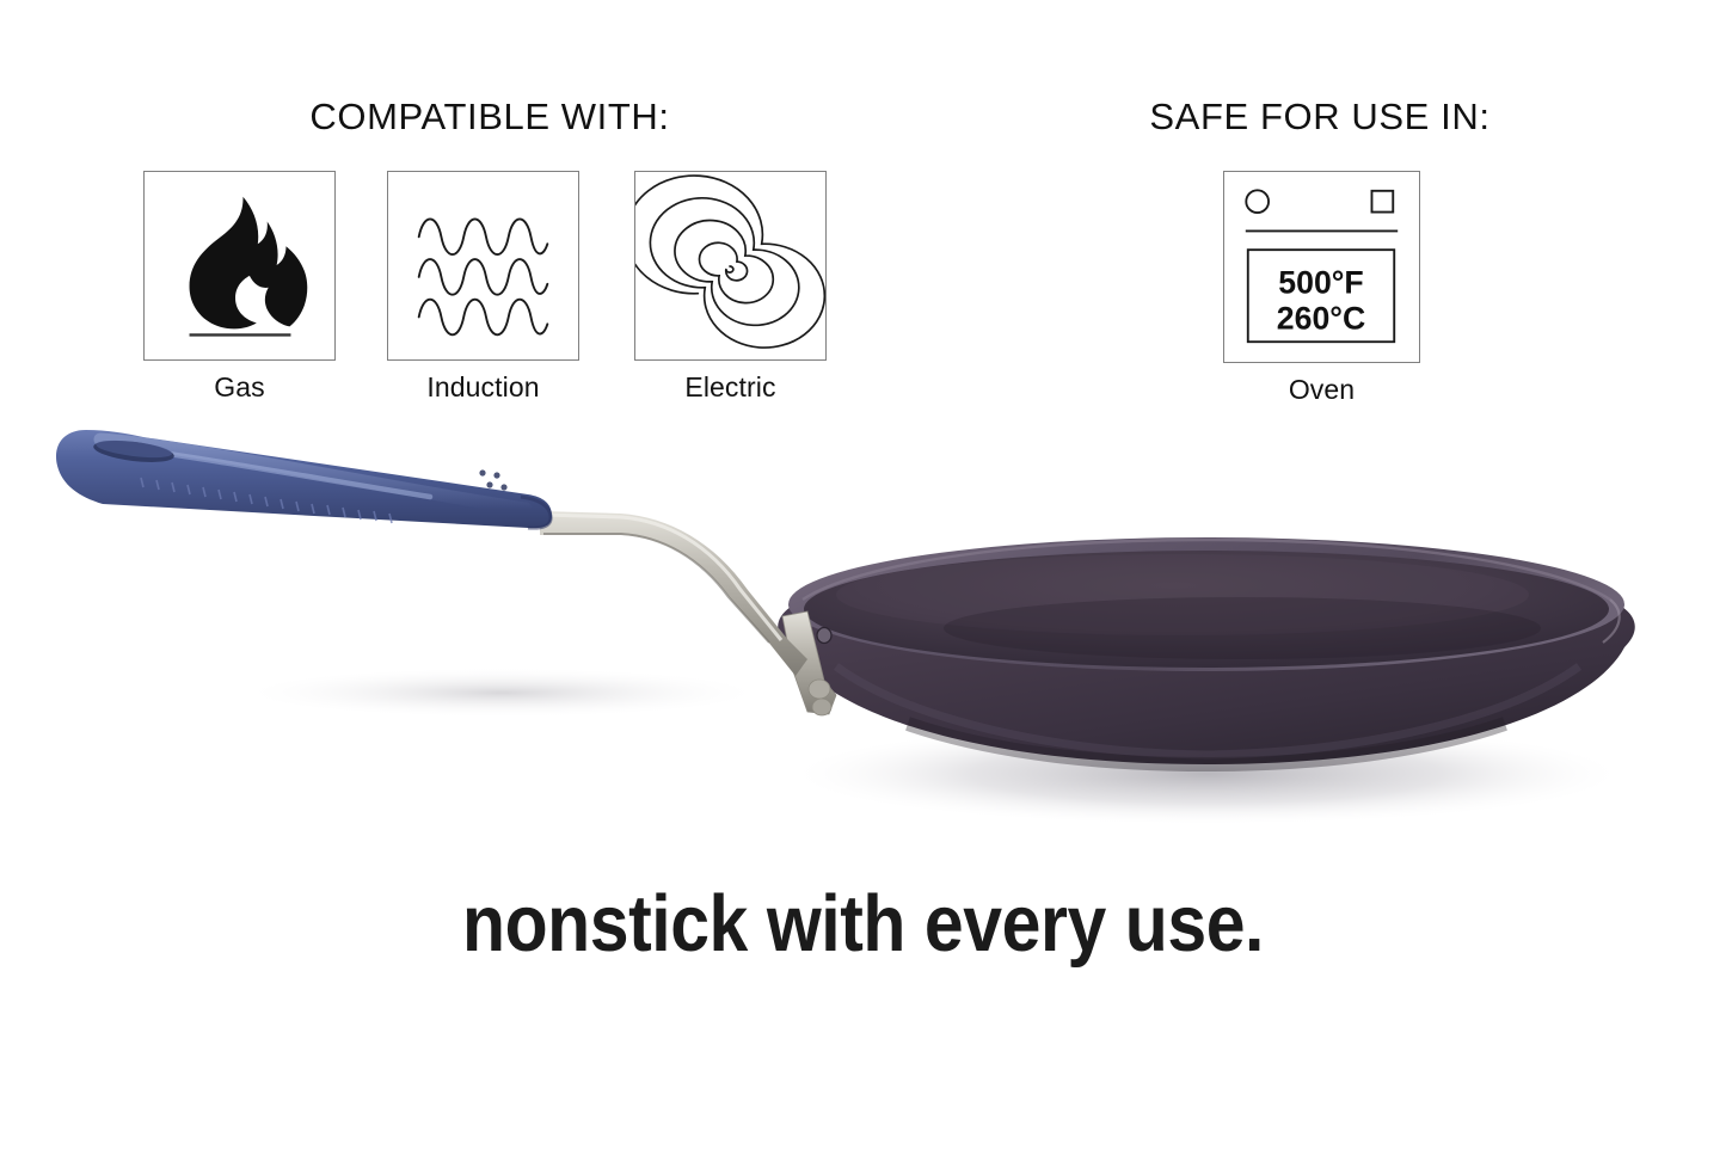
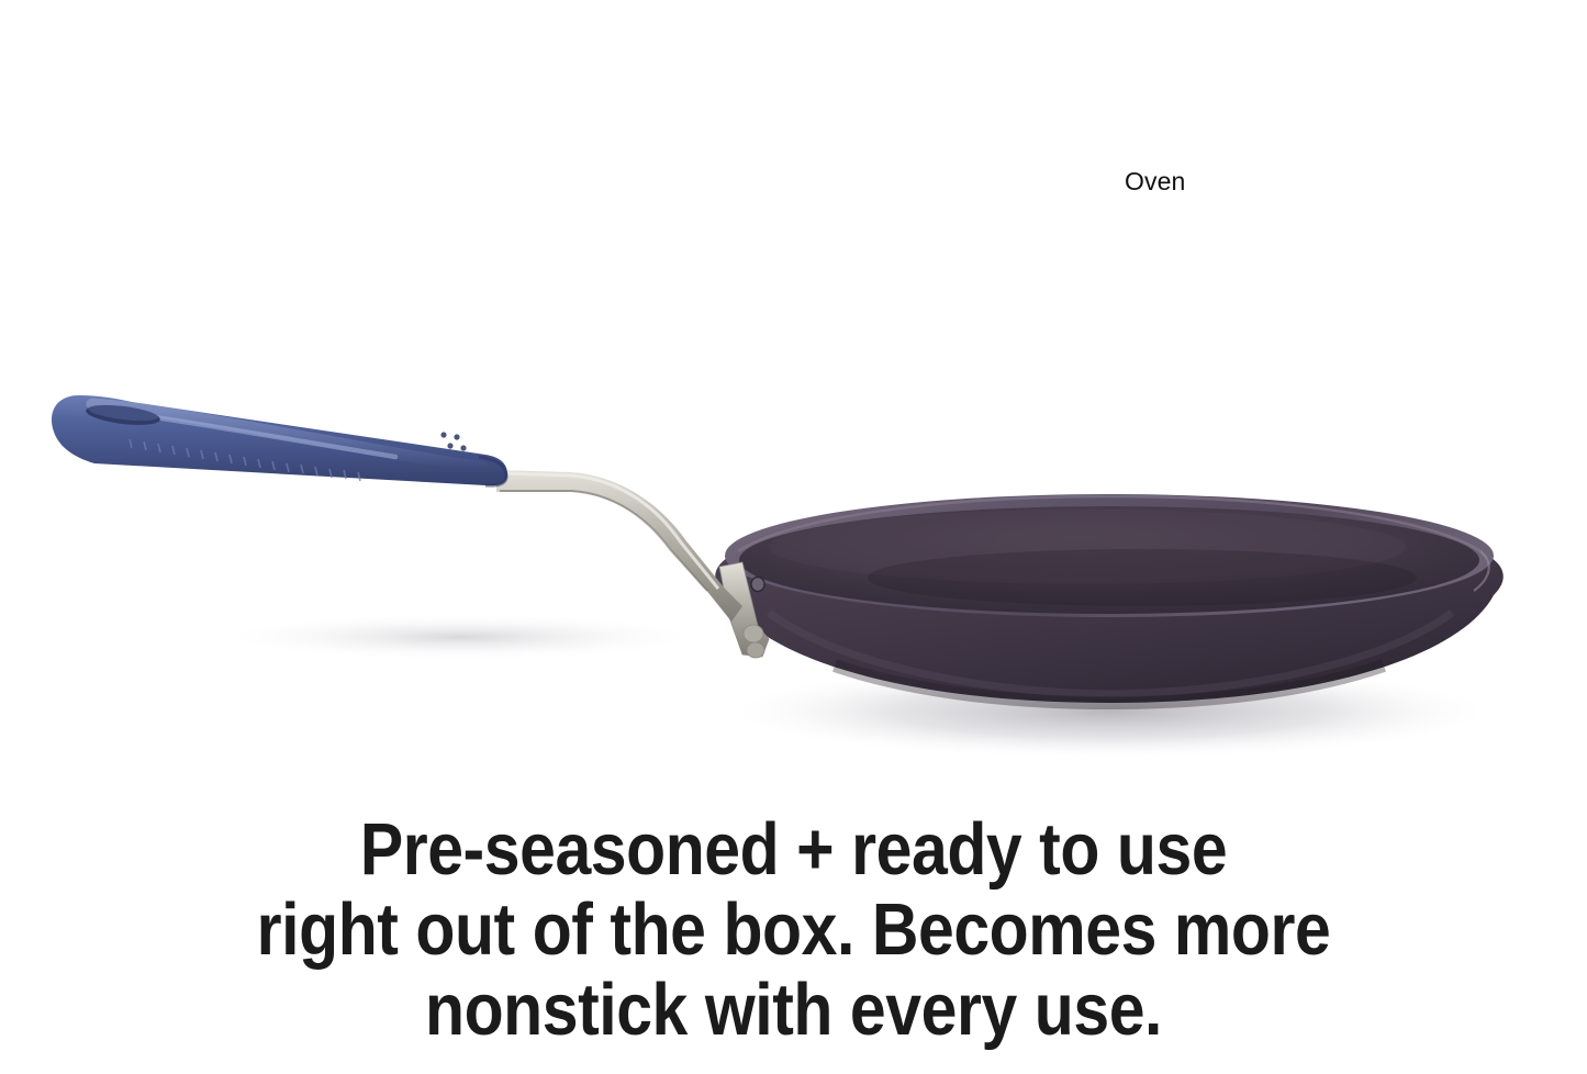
- COMPATIBLE WITH:
- SAFE FOR USE IN:
- Gas
- Induction
- Electric
- 500°F
- 260°C
  Oven
+ Pre-seasoned + ready to use
+ right out of the box. Becomes more
  nonstick with every use.
